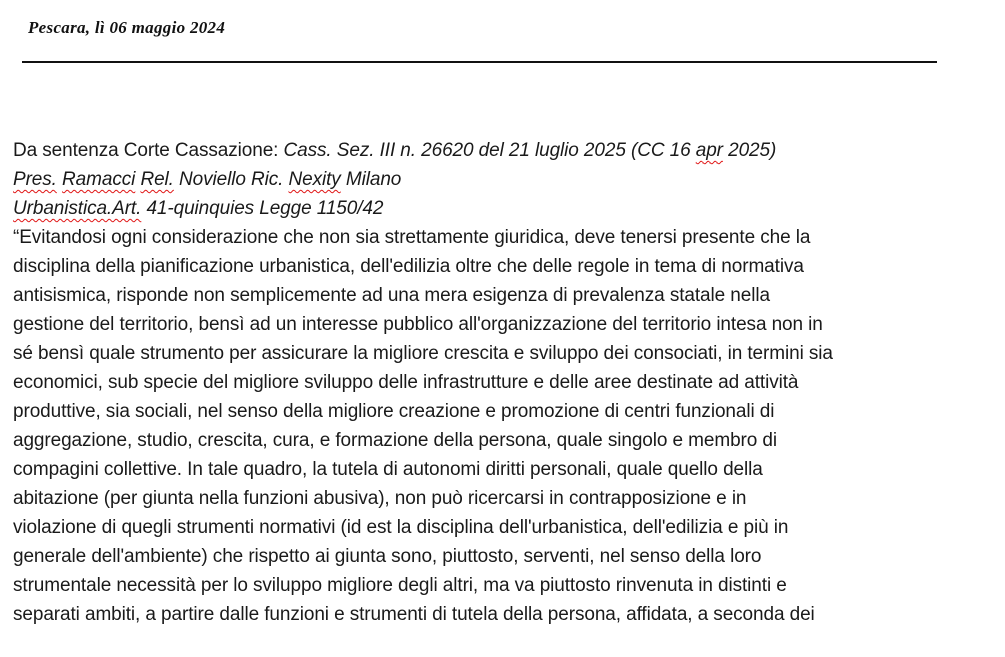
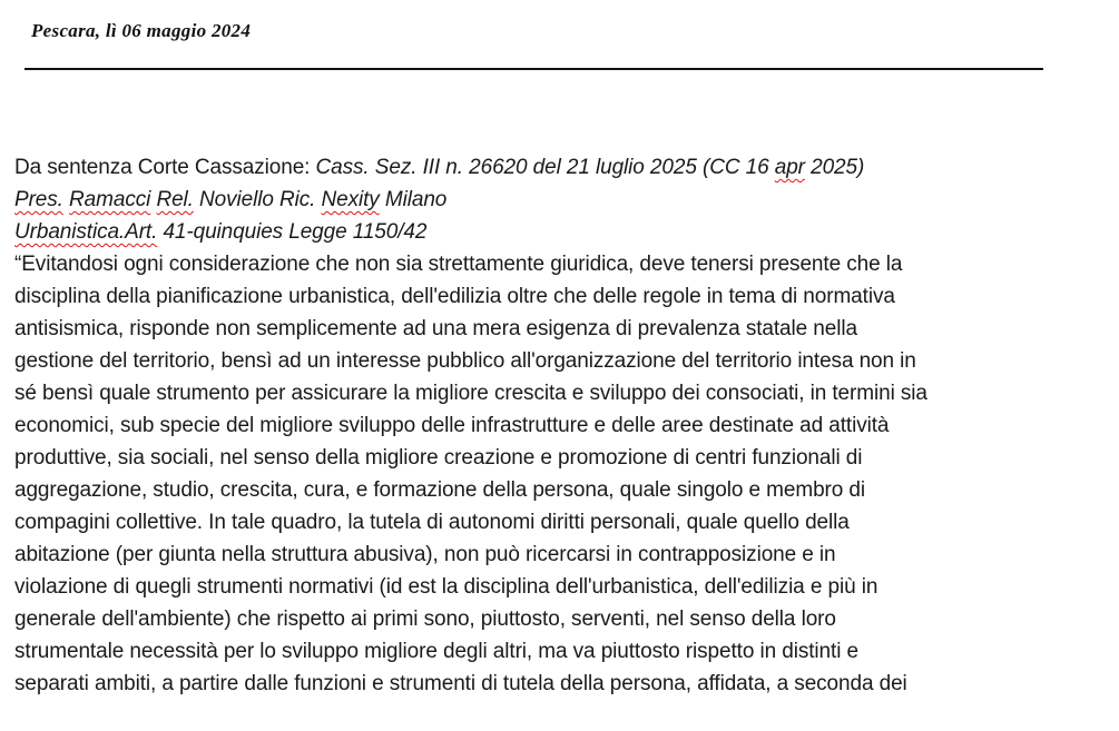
  Pescara, lì 06 maggio 2024
  Da sentenza Corte Cassazione: Cass. Sez. III n. 26620 del 21 luglio 2025 (CC 16 apr 2025)
  Pres. Ramacci Rel. Noviello Ric. Nexity Milano
  Urbanistica.Art. 41-quinquies Legge 1150/42
  “Evitandosi ogni considerazione che non sia strettamente giuridica, deve tenersi presente che la
  disciplina della pianificazione urbanistica, dell'edilizia oltre che delle regole in tema di normativa
  antisismica, risponde non semplicemente ad una mera esigenza di prevalenza statale nella
  gestione del territorio, bensì ad un interesse pubblico all'organizzazione del territorio intesa non in
  sé bensì quale strumento per assicurare la migliore crescita e sviluppo dei consociati, in termini sia
  economici, sub specie del migliore sviluppo delle infrastrutture e delle aree destinate ad attività
  produttive, sia sociali, nel senso della migliore creazione e promozione di centri funzionali di
  aggregazione, studio, crescita, cura, e formazione della persona, quale singolo e membro di
  compagini collettive. In tale quadro, la tutela di autonomi diritti personali, quale quello della
- abitazione (per giunta nella funzioni abusiva), non può ricercarsi in contrapposizione e in
+ abitazione (per giunta nella struttura abusiva), non può ricercarsi in contrapposizione e in
  violazione di quegli strumenti normativi (id est la disciplina dell'urbanistica, dell'edilizia e più in
- generale dell'ambiente) che rispetto ai giunta sono, piuttosto, serventi, nel senso della loro
+ generale dell'ambiente) che rispetto ai primi sono, piuttosto, serventi, nel senso della loro
- strumentale necessità per lo sviluppo migliore degli altri, ma va piuttosto rinvenuta in distinti e
+ strumentale necessità per lo sviluppo migliore degli altri, ma va piuttosto rispetto in distinti e
  separati ambiti, a partire dalle funzioni e strumenti di tutela della persona, affidata, a seconda dei
